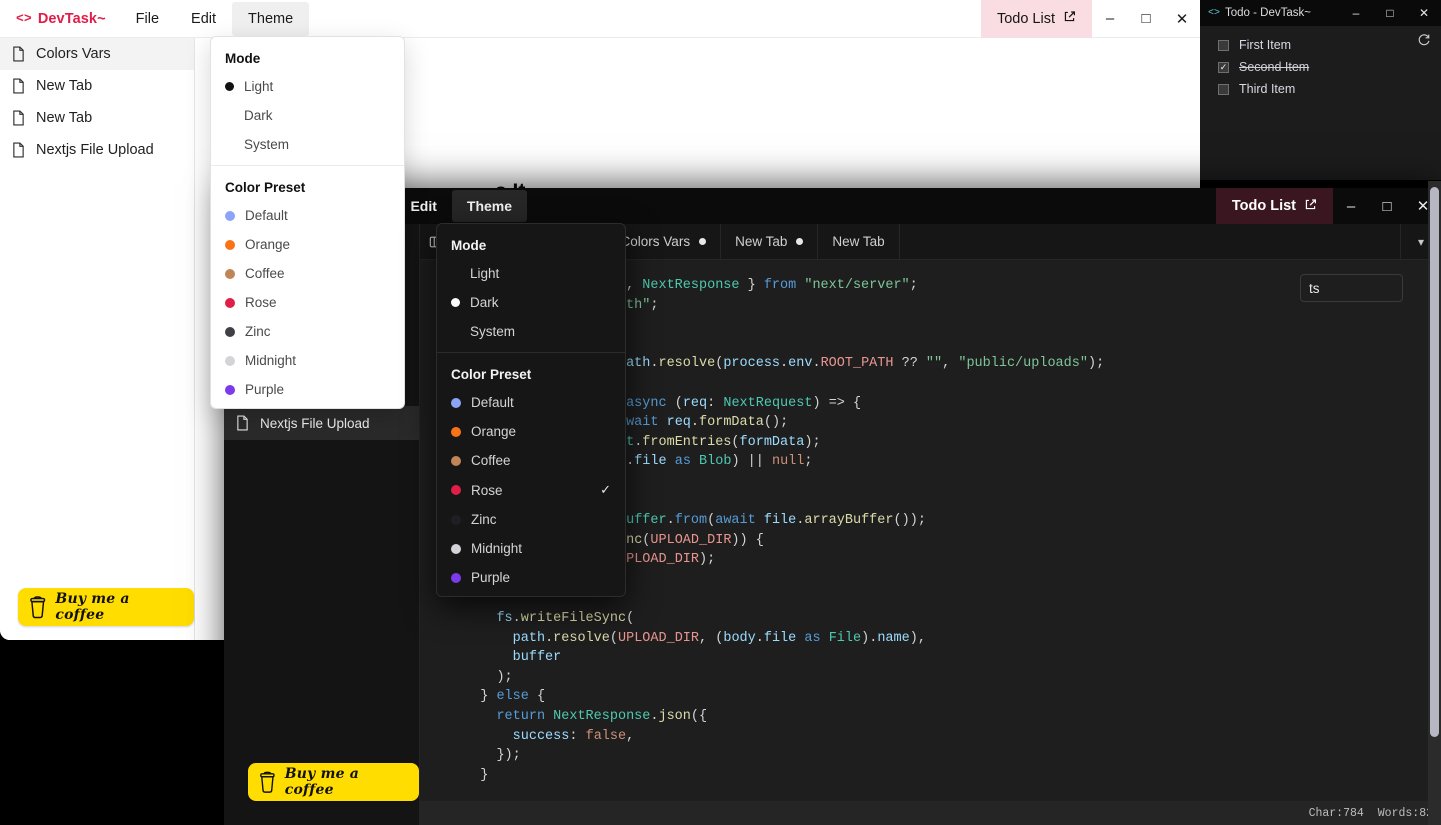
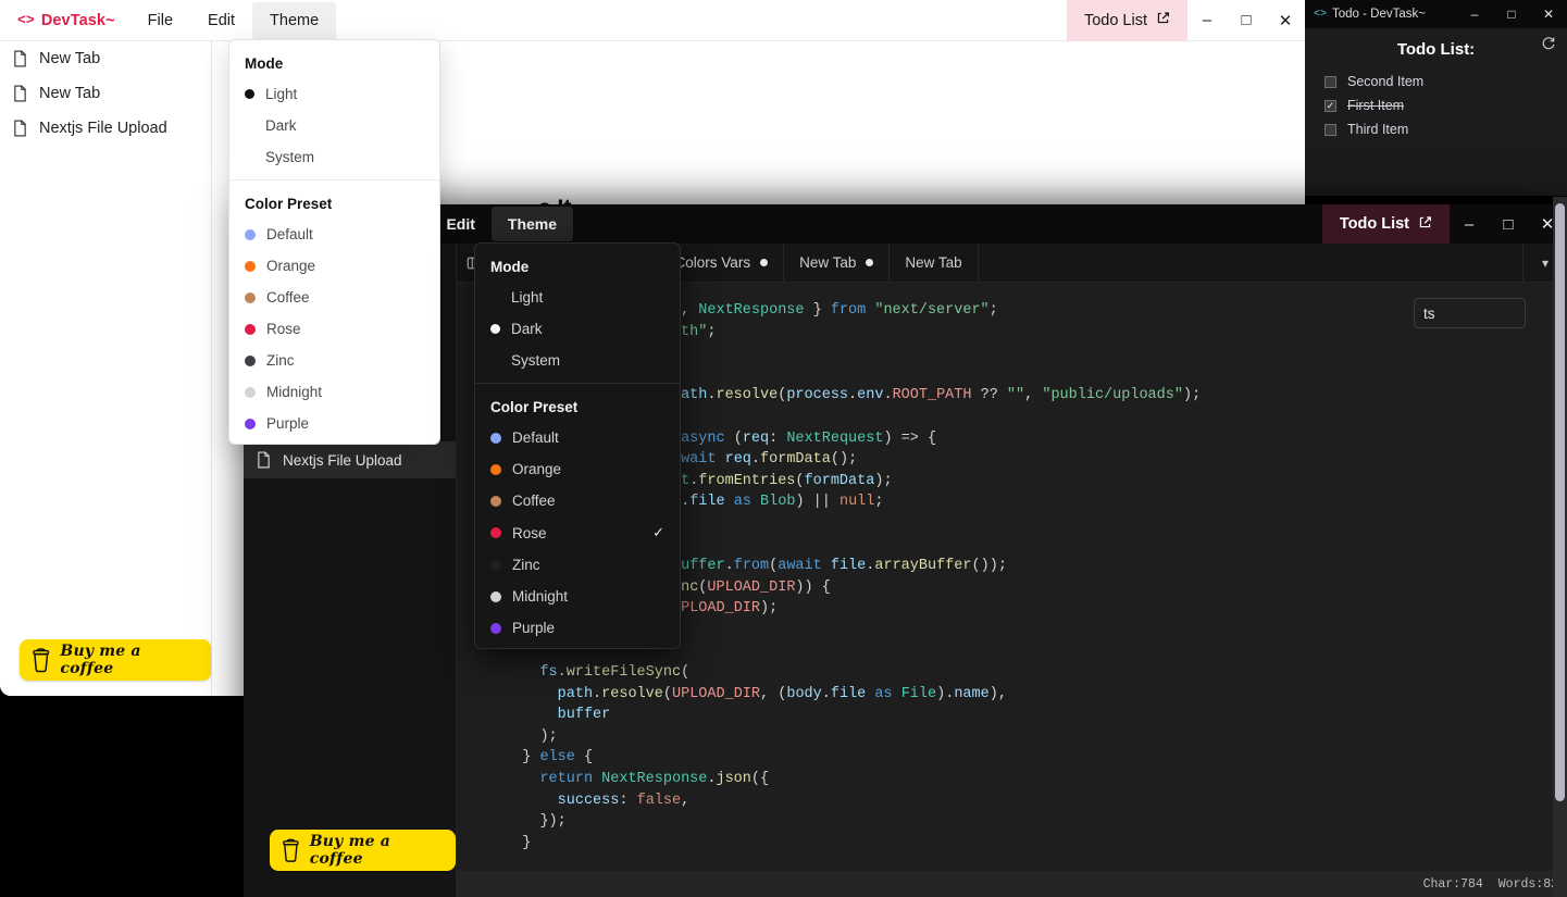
  <>
  DevTask~
  File
  Edit
  Theme
  Todo List
  –
  □
  ✕
- Colors Vars
  New Tab
  New Tab
  Nextjs File Upload
  Buy me a coffee
  Mode
  Light
  Dark
  System
  Color Preset
  Default
  Orange
  Coffee
  Rose
  Zinc
  Midnight
  Purple
  <>
  Todo - DevTask~
  –
  □
  ✕
+ Todo List:
- First Item
+ Second Item
  ✓
- Second Item
+ First Item
  Third Item
  Edit
  Theme
  Todo List
  –
  □
  ✕
  Nextjs File Upload
  Buy me a coffee
  olors Vars
  New Tab
  New Tab
  ▾
  ts
  Char:784
  Words:8
  Mode
  Light
  Dark
  System
  Color Preset
  Default
  Orange
  Coffee
  Rose
  ✓
  Zinc
  Midnight
  Purple
